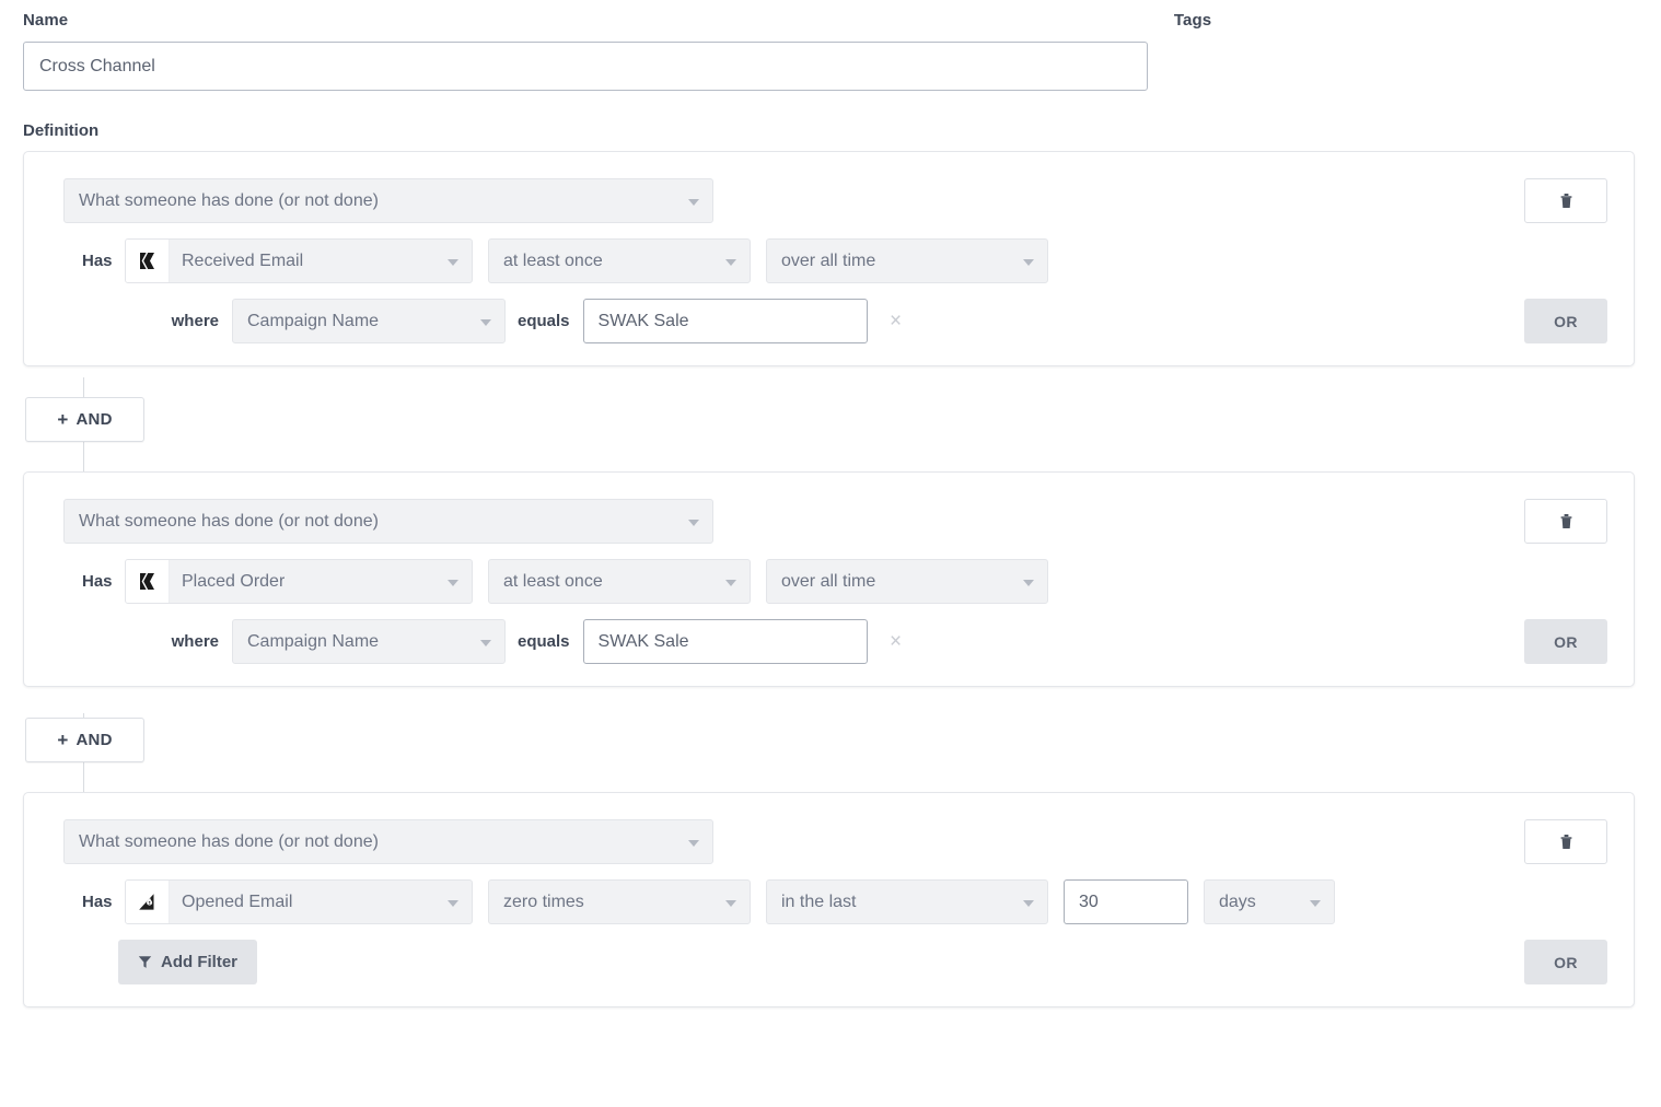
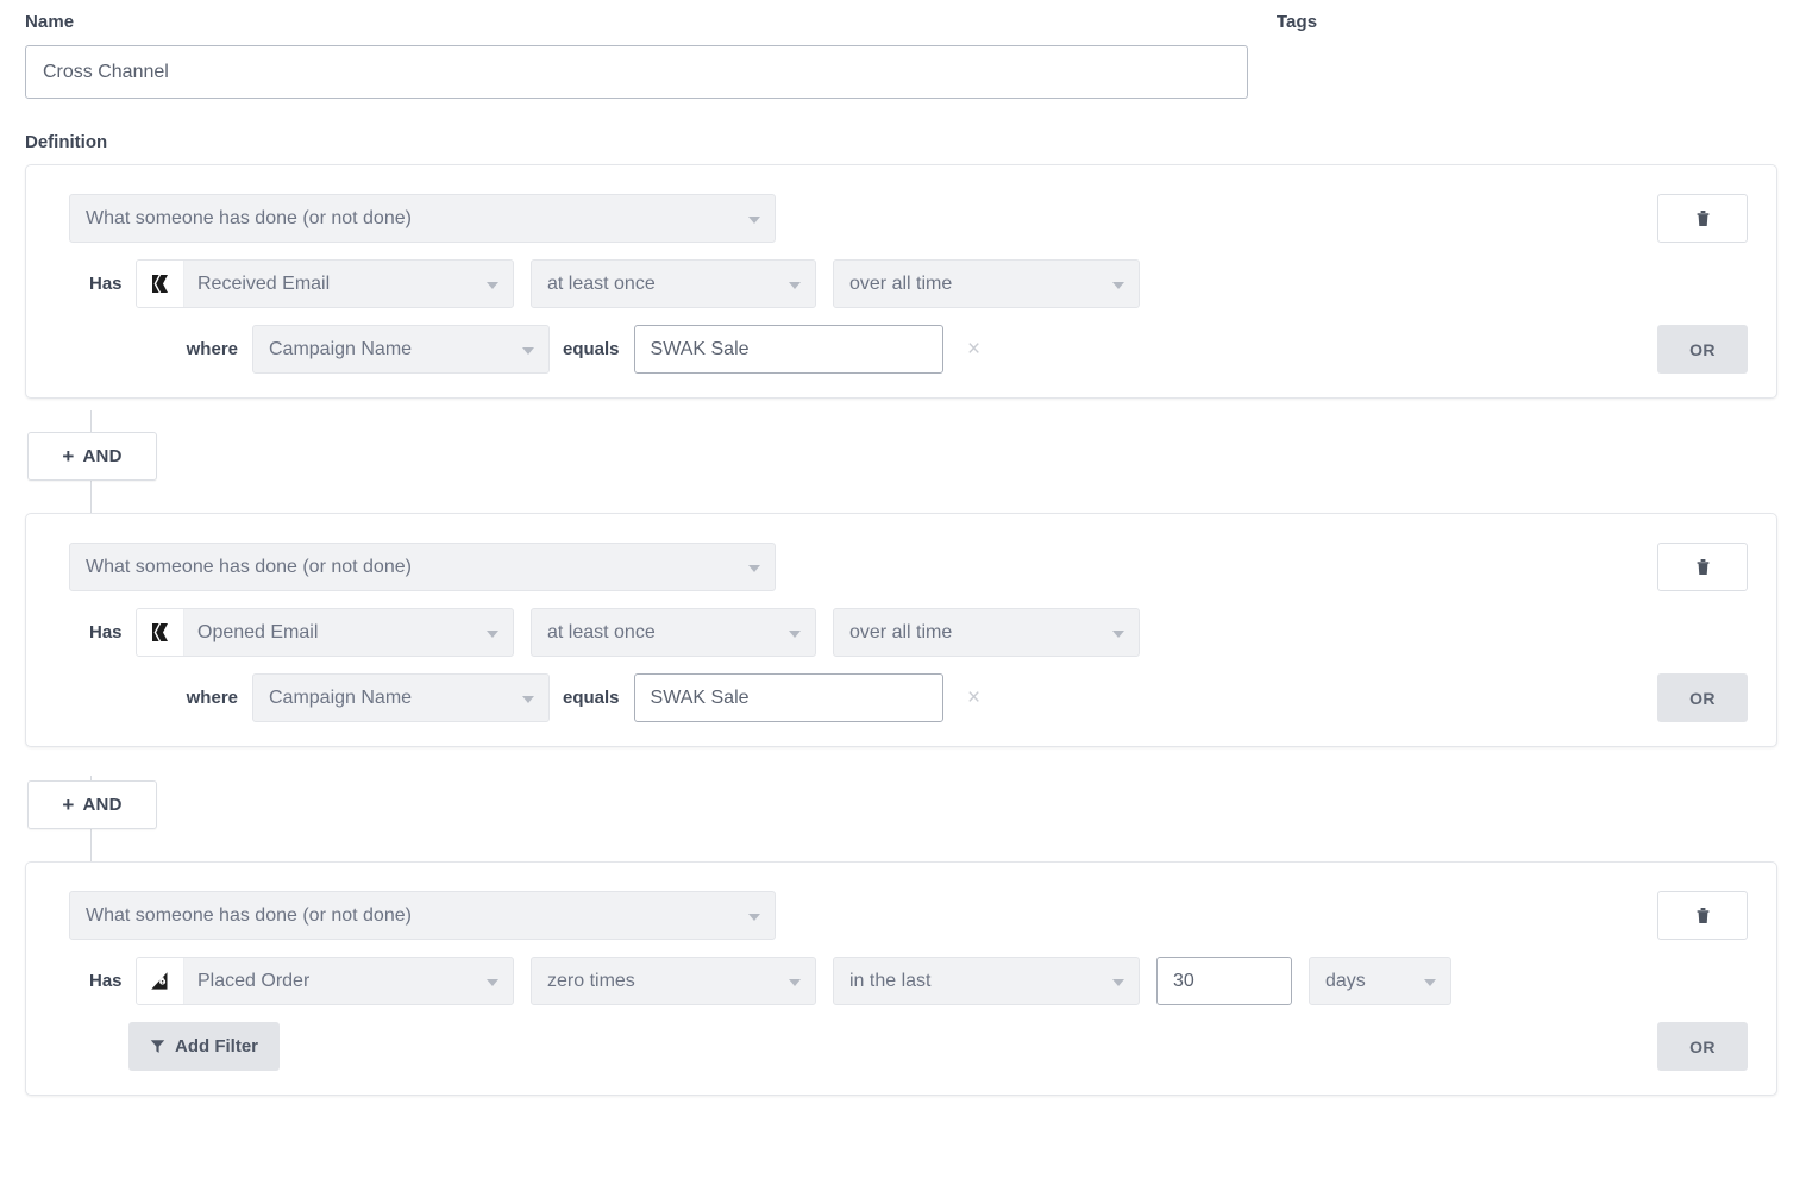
  Name
  Cross Channel
  Tags
  Definition
  What someone has done (or not done)
  Has
  Received Email
  at least once
  over all time
  where
  Campaign Name
  equals
  SWAK Sale
  ×
  OR
  +
  AND
  What someone has done (or not done)
  Has
- Placed Order
+ Opened Email
  at least once
  over all time
  where
  Campaign Name
  equals
  SWAK Sale
  ×
  OR
  +
  AND
  What someone has done (or not done)
  Has
- Opened Email
+ Placed Order
  zero times
  in the last
  30
  days
  Add Filter
  OR
